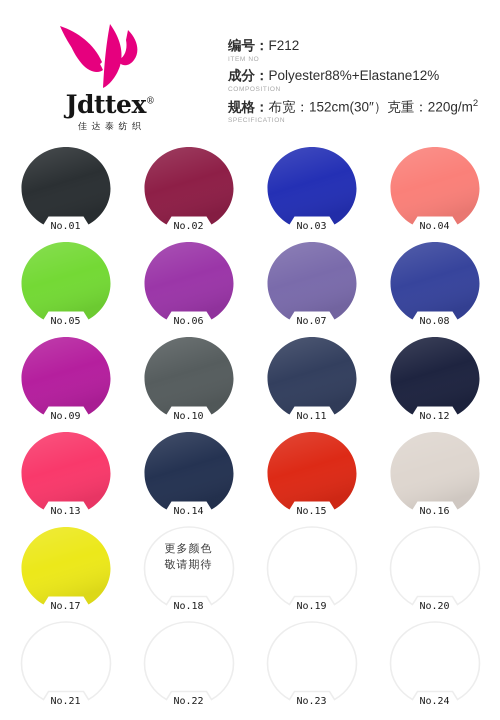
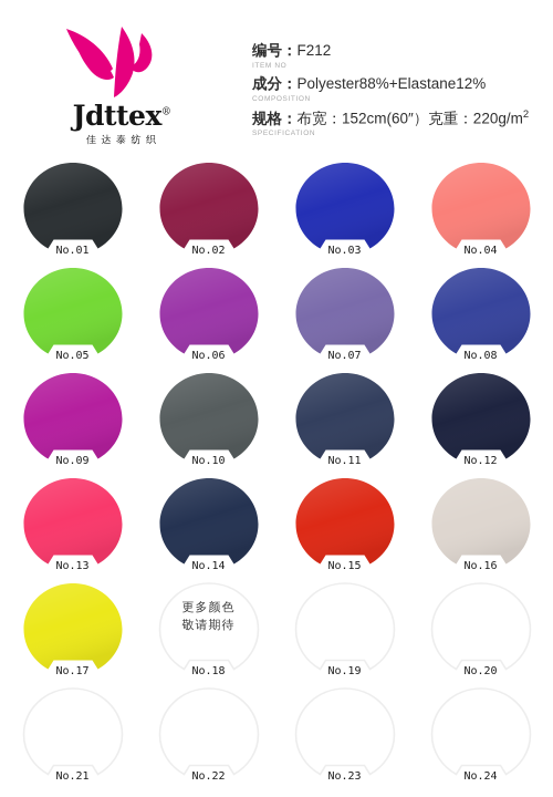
  Jdttex®
  佳 达 泰 纺 织
  编号：F212
  成分：Polyester88%+Elastane12%
- 规格：布宽：152cm(30″）克重：220g/m2
+ 规格：布宽：152cm(60″）克重：220g/m2
  No.01
  No.02
  No.03
  No.04
  No.05
  No.06
  No.07
  No.08
  No.09
  No.10
  No.11
  No.12
  No.13
  No.14
  No.15
  No.16
  No.17
  更多颜色
  敬请期待
  No.18
  No.19
  No.20
  No.21
  No.22
  No.23
  No.24
